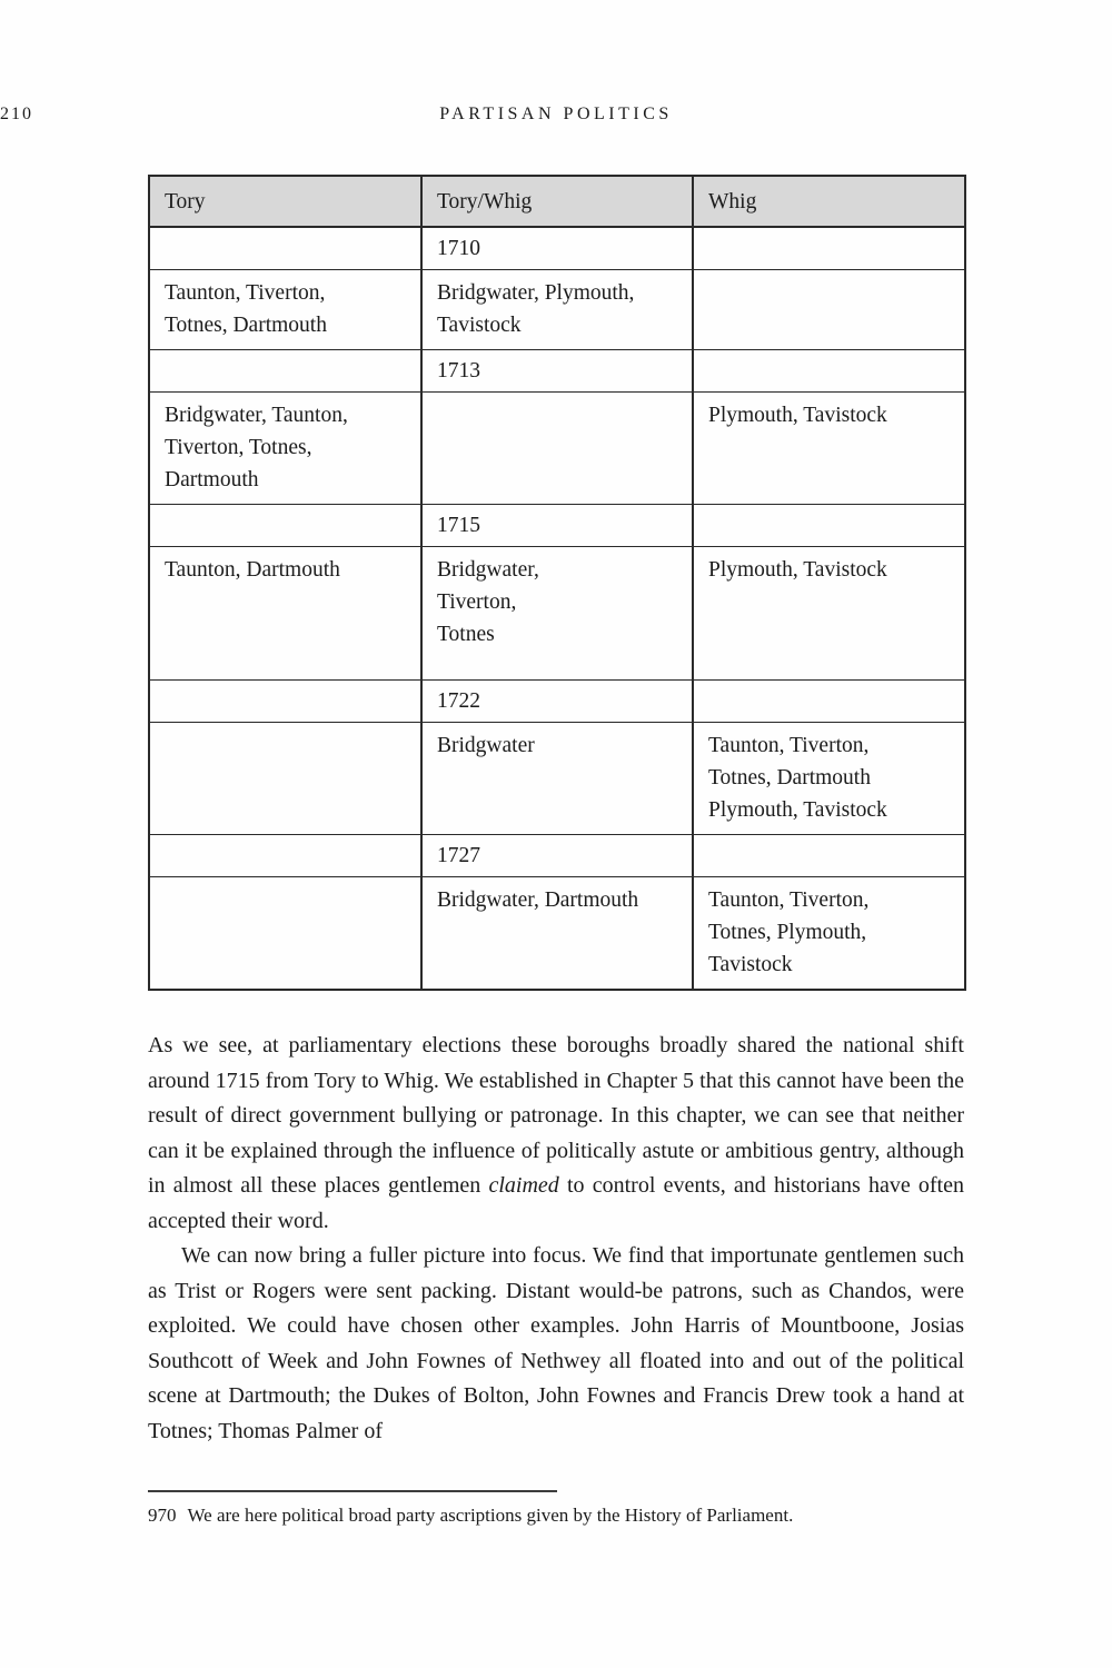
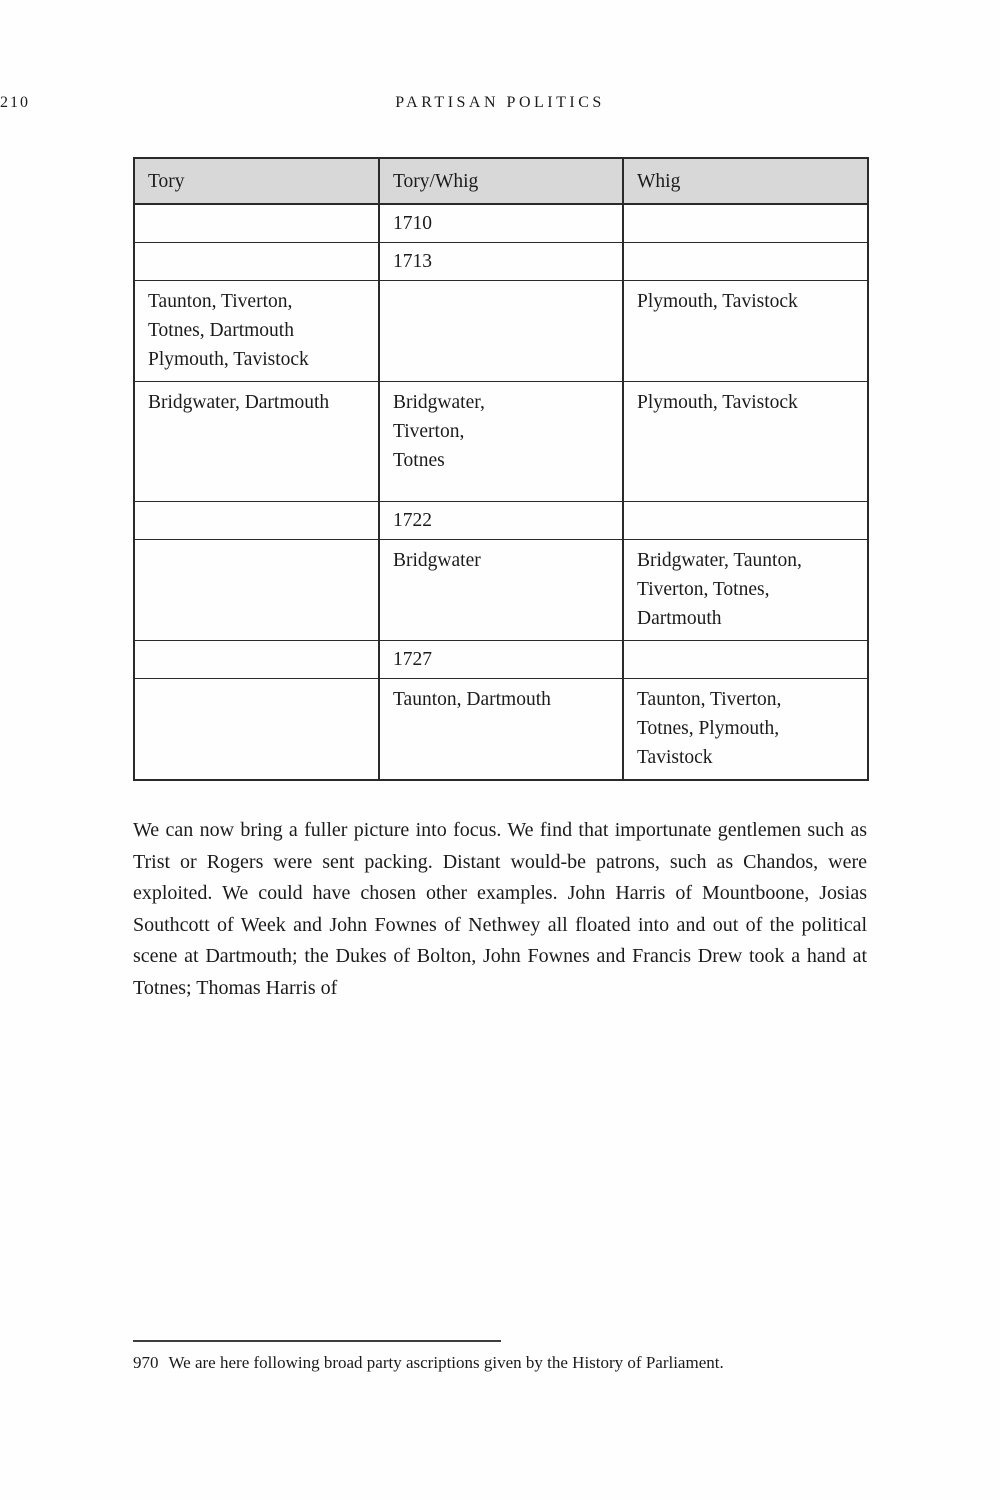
  210
  PARTISAN POLITICS
  Tory	Tory/Whig	Whig
  	1710
- Taunton, Tiverton, Totnes, Dartmouth	Bridgwater, Plymouth, Tavistock
  	1713
- Bridgwater, Taunton, Tiverton, Totnes, Dartmouth		Plymouth, Tavistock
+ Taunton, Tiverton, Totnes, Dartmouth Plymouth, Tavistock		Plymouth, Tavistock
- 	1715
- Taunton, Dartmouth	Bridgwater, Tiverton, Totnes	Plymouth, Tavistock
+ Bridgwater, Dartmouth	Bridgwater, Tiverton, Totnes	Plymouth, Tavistock
  	1722
- 	Bridgwater	Taunton, Tiverton, Totnes, Dartmouth Plymouth, Tavistock
+ 	Bridgwater	Bridgwater, Taunton, Tiverton, Totnes, Dartmouth
  	1727
- 	Bridgwater, Dartmouth	Taunton, Tiverton, Totnes, Plymouth, Tavistock
+ 	Taunton, Dartmouth	Taunton, Tiverton, Totnes, Plymouth, Tavistock
- As we see, at parliamentary elections these boroughs broadly shared the national shift around 1715 from Tory to Whig. We established in Chapter 5 that this cannot have been the result of direct government bullying or patronage. In this chapter, we can see that neither can it be explained through the influence of politically astute or ambitious gentry, although in almost all these places gentlemen claimed to control events, and historians have often accepted their word.
- We can now bring a fuller picture into focus. We find that importunate gentlemen such as Trist or Rogers were sent packing. Distant would-be patrons, such as Chandos, were exploited. We could have chosen other examples. John Harris of Mountboone, Josias Southcott of Week and John Fownes of Nethwey all floated into and out of the political scene at Dartmouth; the Dukes of Bolton, John Fownes and Francis Drew took a hand at Totnes; Thomas Palmer of
+ We can now bring a fuller picture into focus. We find that importunate gentlemen such as Trist or Rogers were sent packing. Distant would-be patrons, such as Chandos, were exploited. We could have chosen other examples. John Harris of Mountboone, Josias Southcott of Week and John Fownes of Nethwey all floated into and out of the political scene at Dartmouth; the Dukes of Bolton, John Fownes and Francis Drew took a hand at Totnes; Thomas Harris of
- 970 We are here political broad party ascriptions given by the History of Parliament.
+ 970 We are here following broad party ascriptions given by the History of Parliament.
